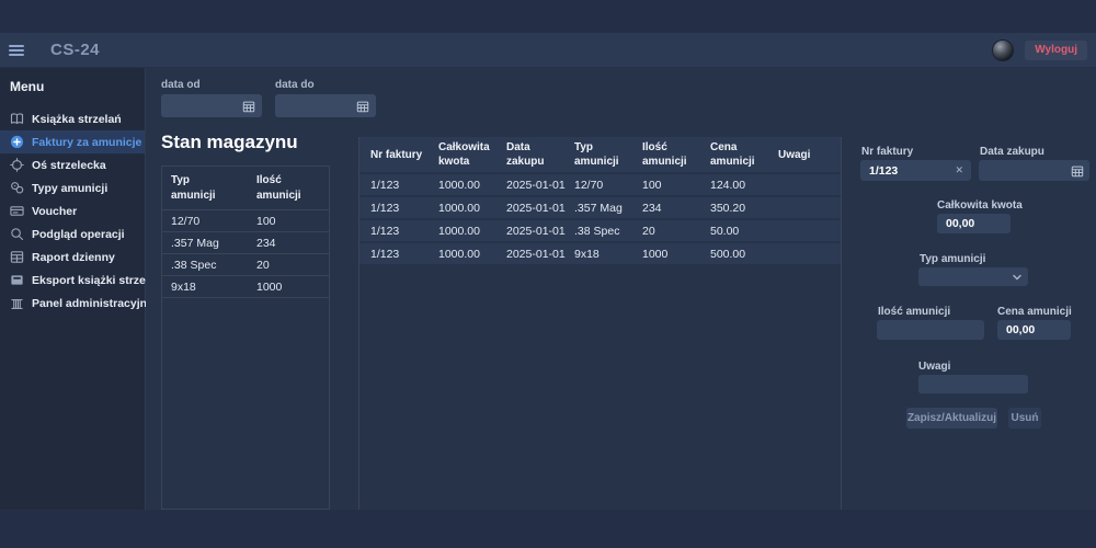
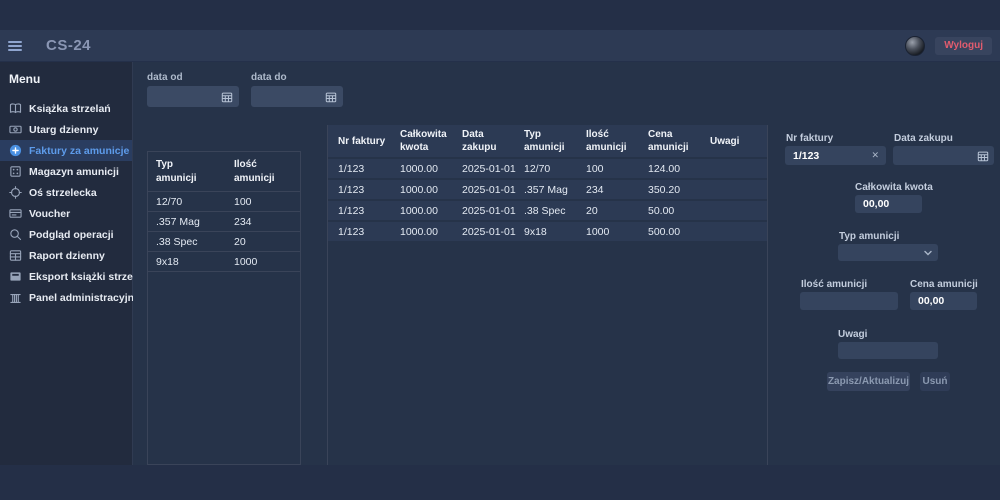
  CS-24
  Wyloguj
  Menu
  Książka strzelań
+ Utarg dzienny
  Faktury za amunicje
+ Magazyn amunicji
  Oś strzelecka
- Typy amunicji
  Voucher
  Podgląd operacji
  Raport dzienny
  Eksport książki strze
  Panel administracyjn
  data od
  data do
- Stan magazynu
  Typ amunicji
  Ilość amunicji
  12/70
  100
  .357 Mag
  234
  .38 Spec
  20
  9x18
  1000
  Nr faktury
  Całkowita kwota
  Data zakupu
  Typ amunicji
  Ilość amunicji
  Cena amunicji
  Uwagi
  1/123
  1000.00
  2025-01-01
  12/70
  100
  124.00
  1/123
  1000.00
  2025-01-01
  .357 Mag
  234
  350.20
  1/123
  1000.00
  2025-01-01
  .38 Spec
  20
  50.00
  1/123
  1000.00
  2025-01-01
  9x18
  1000
  500.00
  Nr faktury
  1/123
  ✕
  Data zakupu
  Całkowita kwota
  00,00
  Typ amunicji
  Ilość amunicji
  Cena amunicji
  00,00
  Uwagi
  Zapisz/Aktualizuj
  Usuń
